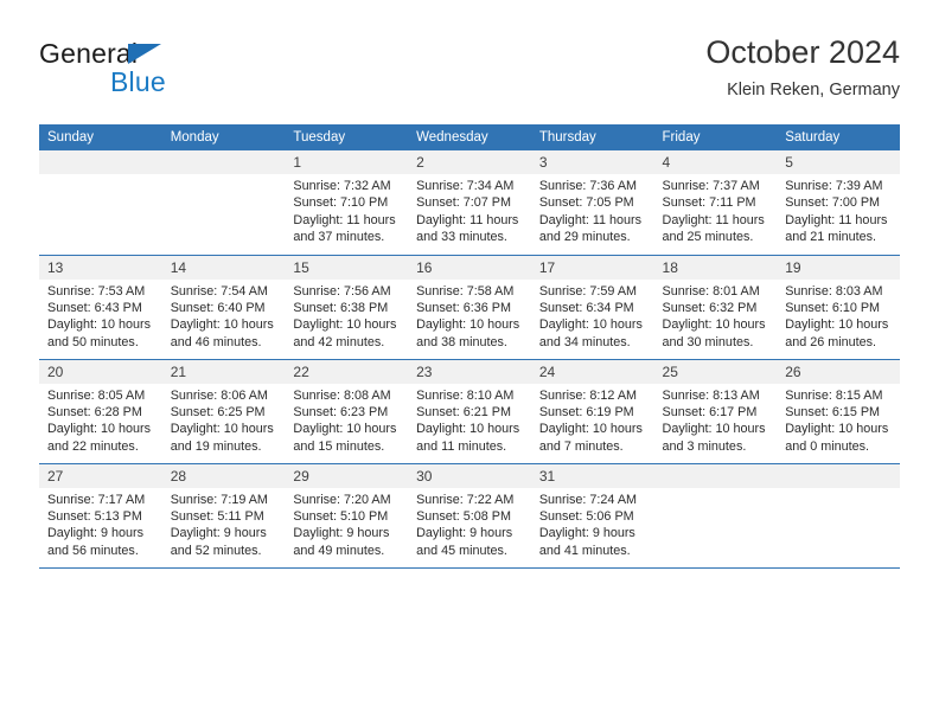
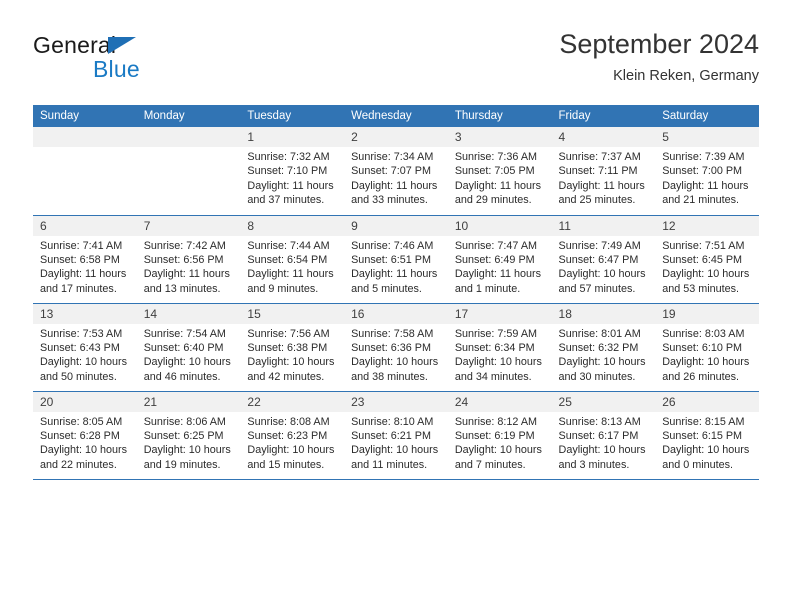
  General
  Blue
- October 2024
+ September 2024
  Klein Reken, Germany
  Sunday	Monday	Tuesday	Wednesday	Thursday	Friday	Saturday
  		1Sunrise: 7:32 AMSunset: 7:10 PMDaylight: 11 hours and 37 minutes.	2Sunrise: 7:34 AMSunset: 7:07 PMDaylight: 11 hours and 33 minutes.	3Sunrise: 7:36 AMSunset: 7:05 PMDaylight: 11 hours and 29 minutes.	4Sunrise: 7:37 AMSunset: 7:11 PMDaylight: 11 hours and 25 minutes.	5Sunrise: 7:39 AMSunset: 7:00 PMDaylight: 11 hours and 21 minutes.
+ 6Sunrise: 7:41 AMSunset: 6:58 PMDaylight: 11 hours and 17 minutes.	7Sunrise: 7:42 AMSunset: 6:56 PMDaylight: 11 hours and 13 minutes.	8Sunrise: 7:44 AMSunset: 6:54 PMDaylight: 11 hours and 9 minutes.	9Sunrise: 7:46 AMSunset: 6:51 PMDaylight: 11 hours and 5 minutes.	10Sunrise: 7:47 AMSunset: 6:49 PMDaylight: 11 hours and 1 minute.	11Sunrise: 7:49 AMSunset: 6:47 PMDaylight: 10 hours and 57 minutes.	12Sunrise: 7:51 AMSunset: 6:45 PMDaylight: 10 hours and 53 minutes.
  13Sunrise: 7:53 AMSunset: 6:43 PMDaylight: 10 hours and 50 minutes.	14Sunrise: 7:54 AMSunset: 6:40 PMDaylight: 10 hours and 46 minutes.	15Sunrise: 7:56 AMSunset: 6:38 PMDaylight: 10 hours and 42 minutes.	16Sunrise: 7:58 AMSunset: 6:36 PMDaylight: 10 hours and 38 minutes.	17Sunrise: 7:59 AMSunset: 6:34 PMDaylight: 10 hours and 34 minutes.	18Sunrise: 8:01 AMSunset: 6:32 PMDaylight: 10 hours and 30 minutes.	19Sunrise: 8:03 AMSunset: 6:10 PMDaylight: 10 hours and 26 minutes.
  20Sunrise: 8:05 AMSunset: 6:28 PMDaylight: 10 hours and 22 minutes.	21Sunrise: 8:06 AMSunset: 6:25 PMDaylight: 10 hours and 19 minutes.	22Sunrise: 8:08 AMSunset: 6:23 PMDaylight: 10 hours and 15 minutes.	23Sunrise: 8:10 AMSunset: 6:21 PMDaylight: 10 hours and 11 minutes.	24Sunrise: 8:12 AMSunset: 6:19 PMDaylight: 10 hours and 7 minutes.	25Sunrise: 8:13 AMSunset: 6:17 PMDaylight: 10 hours and 3 minutes.	26Sunrise: 8:15 AMSunset: 6:15 PMDaylight: 10 hours and 0 minutes.
- 27Sunrise: 7:17 AMSunset: 5:13 PMDaylight: 9 hours and 56 minutes.	28Sunrise: 7:19 AMSunset: 5:11 PMDaylight: 9 hours and 52 minutes.	29Sunrise: 7:20 AMSunset: 5:10 PMDaylight: 9 hours and 49 minutes.	30Sunrise: 7:22 AMSunset: 5:08 PMDaylight: 9 hours and 45 minutes.	31Sunrise: 7:24 AMSunset: 5:06 PMDaylight: 9 hours and 41 minutes.
